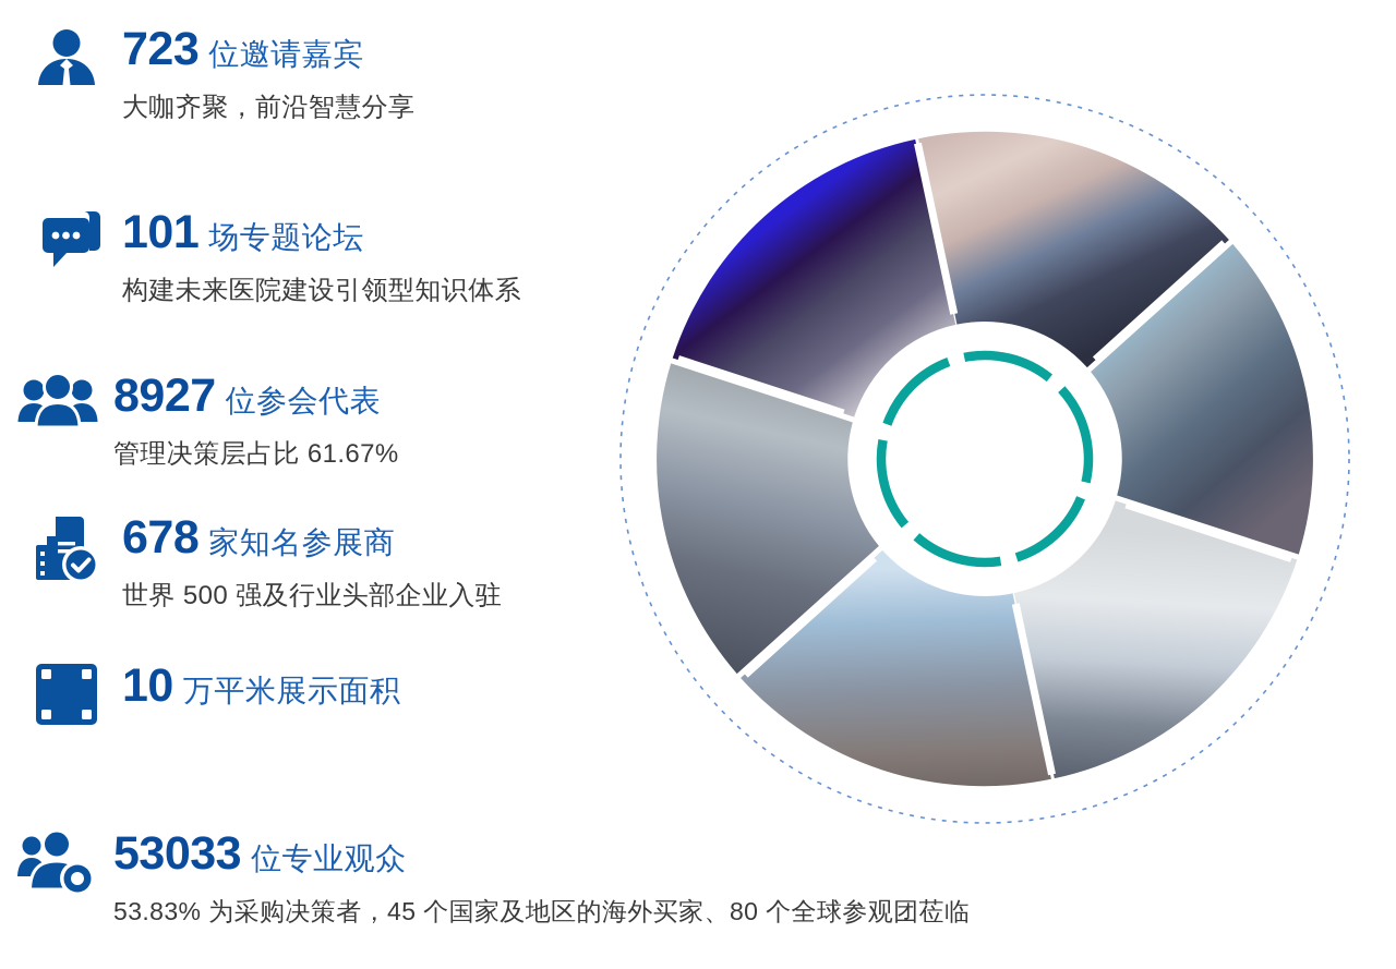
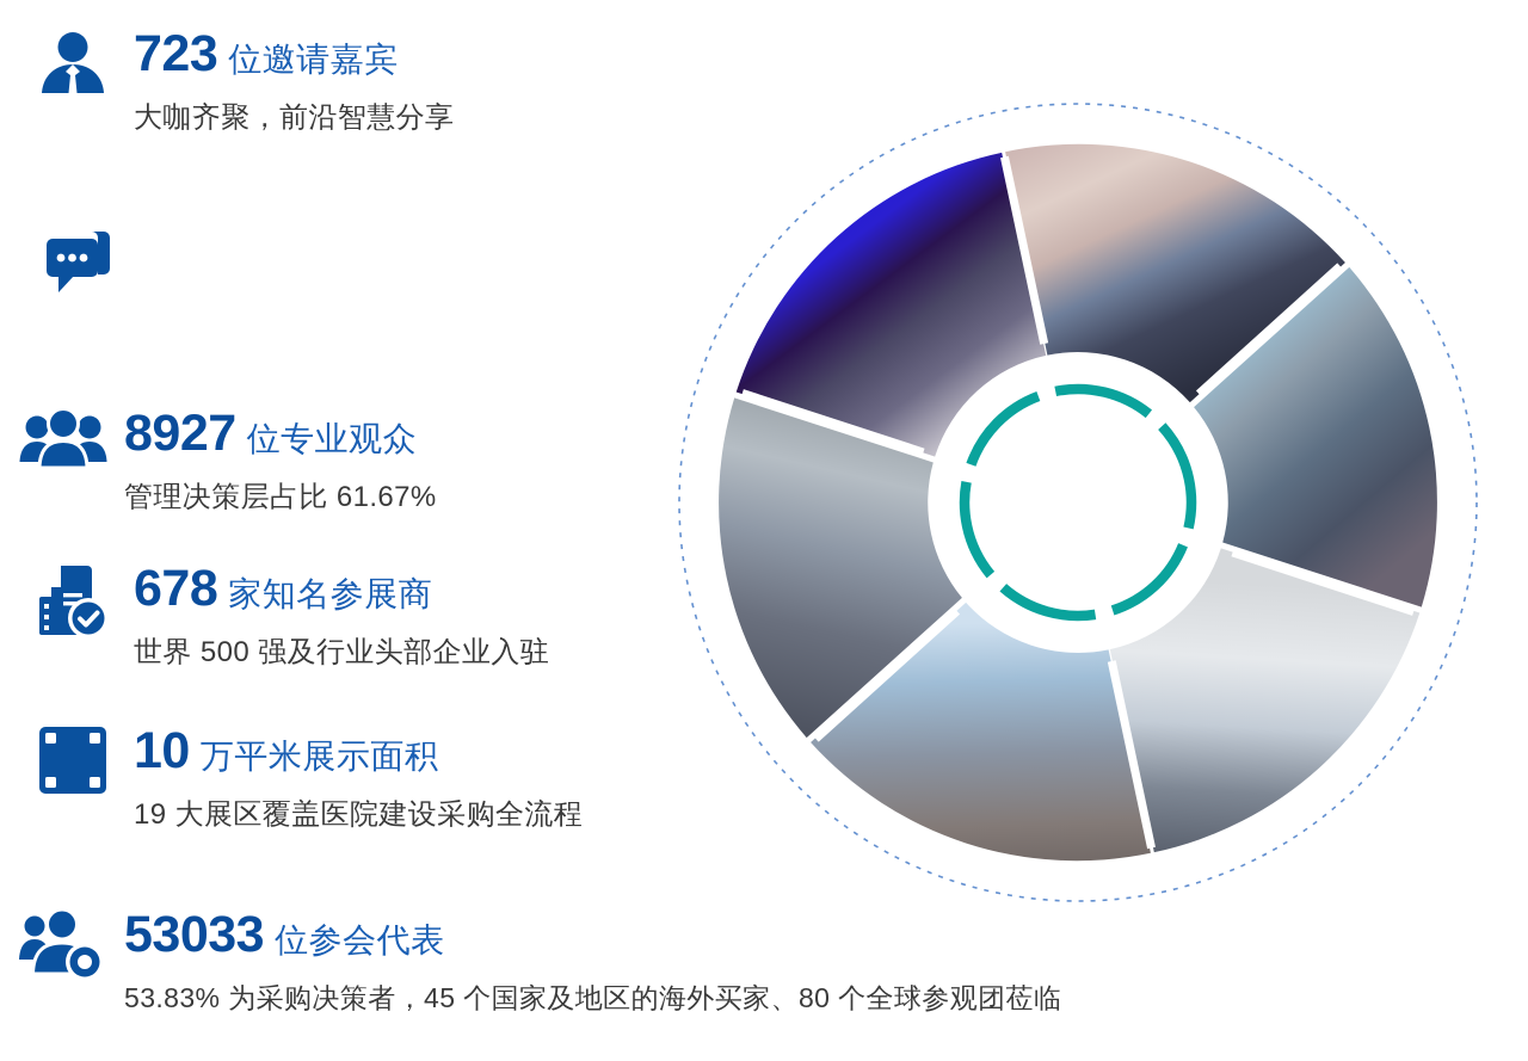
  723
  位邀请嘉宾
  大咖齐聚，前沿智慧分享
- 101
- 场专题论坛
- 构建未来医院建设引领型知识体系
  8927
- 位参会代表
+ 位专业观众
  管理决策层占比 61.67%
  678
  家知名参展商
  世界 500 强及行业头部企业入驻
  10
  万平米展示面积
+ 19 大展区覆盖医院建设采购全流程
  53033
- 位专业观众
+ 位参会代表
  53.83% 为采购决策者，45 个国家及地区的海外买家、80 个全球参观团莅临
